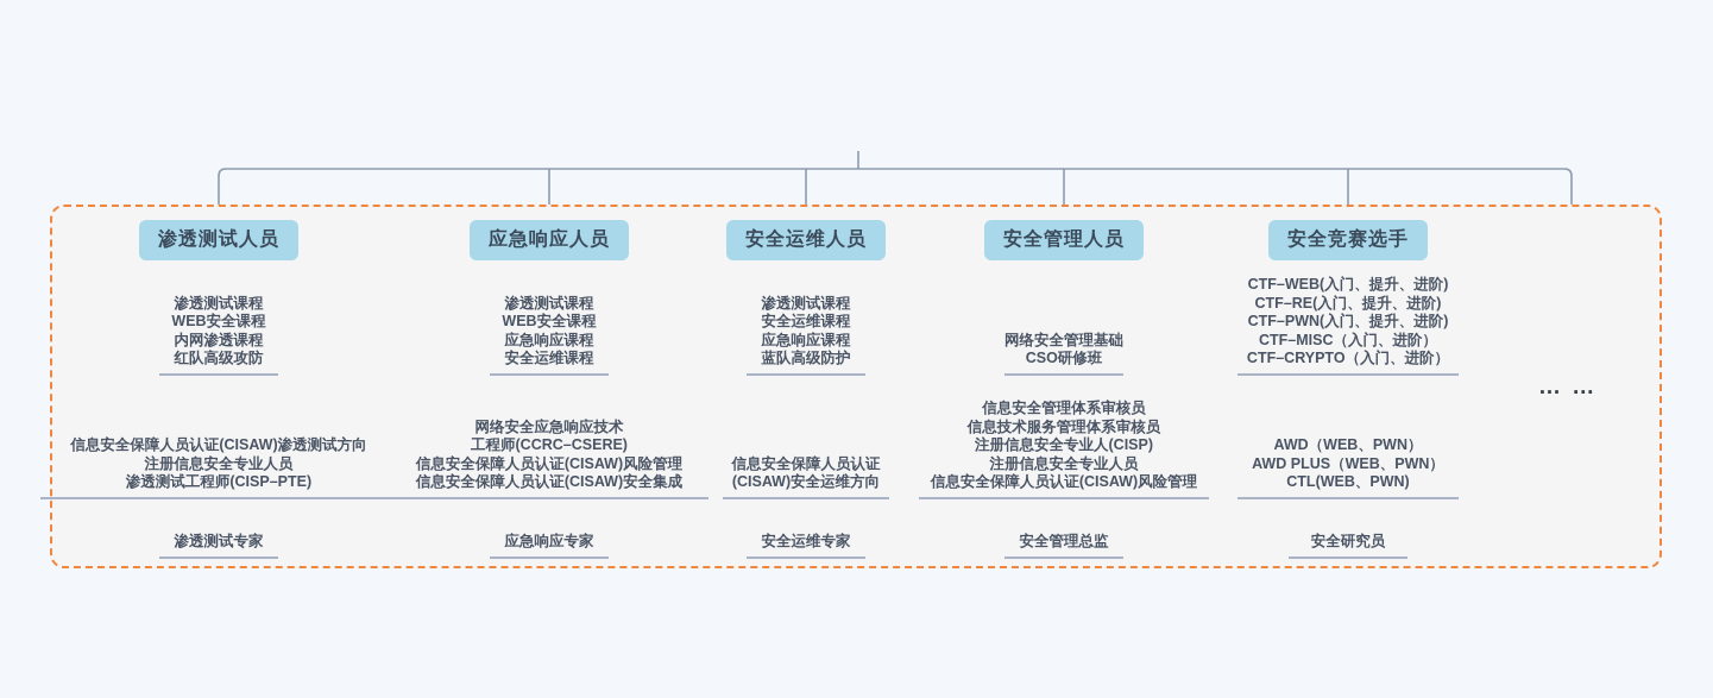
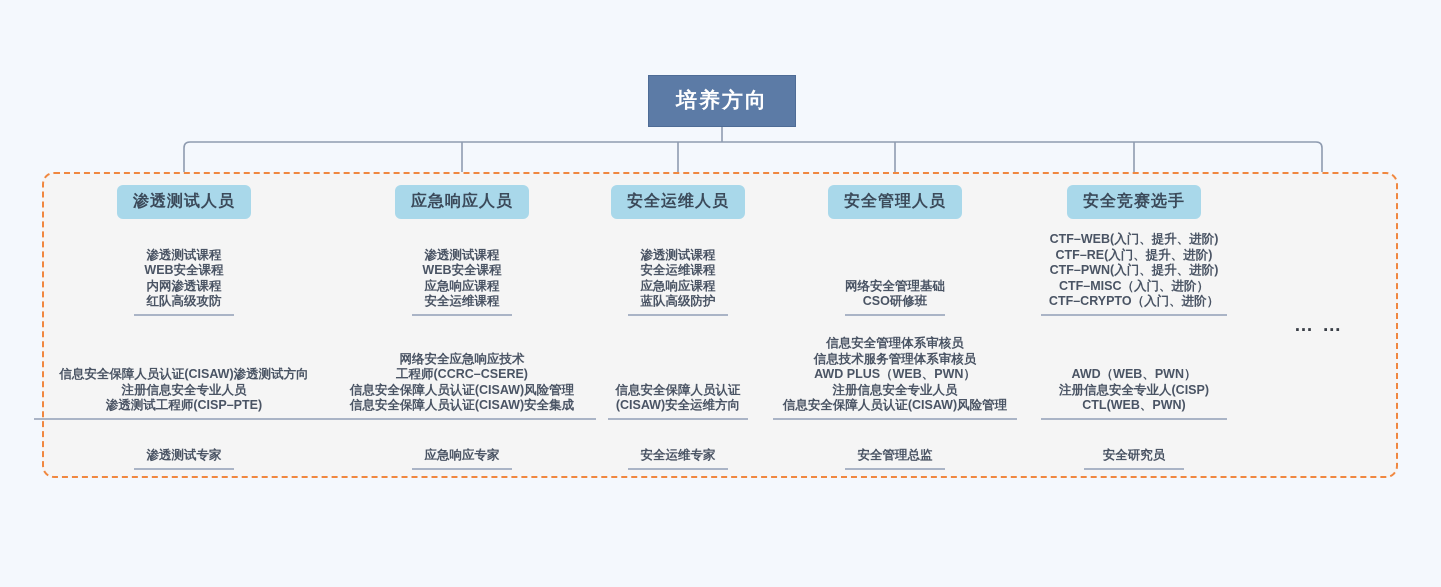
+ 培养方向
  渗透测试人员
  渗透测试课程
  WEB安全课程
  内网渗透课程
  红队高级攻防
  信息安全保障人员认证(CISAW)渗透测试方向
  注册信息安全专业人员
  渗透测试工程师(CISP–PTE)
  渗透测试专家
  应急响应人员
  渗透测试课程
  WEB安全课程
  应急响应课程
  安全运维课程
  网络安全应急响应技术
  工程师(CCRC–CSERE)
  信息安全保障人员认证(CISAW)风险管理
  信息安全保障人员认证(CISAW)安全集成
  应急响应专家
  安全运维人员
  渗透测试课程
  安全运维课程
  应急响应课程
  蓝队高级防护
  信息安全保障人员认证
  (CISAW)安全运维方向
  安全运维专家
  安全管理人员
  网络安全管理基础
  CSO研修班
  信息安全管理体系审核员
  信息技术服务管理体系审核员
- 注册信息安全专业人(CISP)
+ AWD PLUS（WEB、PWN）
  注册信息安全专业人员
  信息安全保障人员认证(CISAW)风险管理
  安全管理总监
  安全竞赛选手
  CTF–WEB(入门、提升、进阶)
  CTF–RE(入门、提升、进阶)
  CTF–PWN(入门、提升、进阶)
  CTF–MISC（入门、进阶）
  CTF–CRYPTO（入门、进阶）
  AWD（WEB、PWN）
- AWD PLUS（WEB、PWN）
+ 注册信息安全专业人(CISP)
  CTL(WEB、PWN)
  安全研究员
  … …
